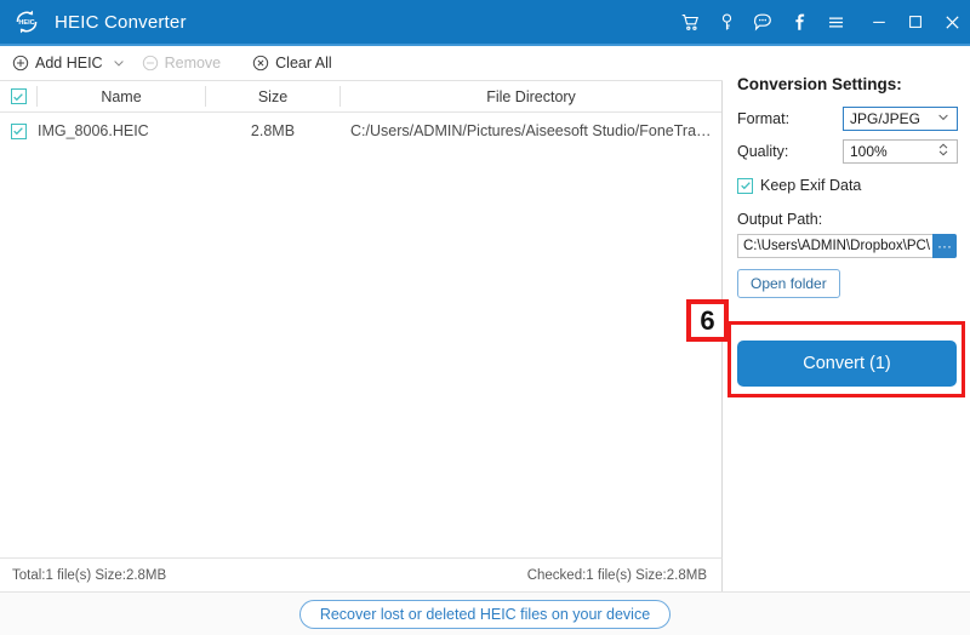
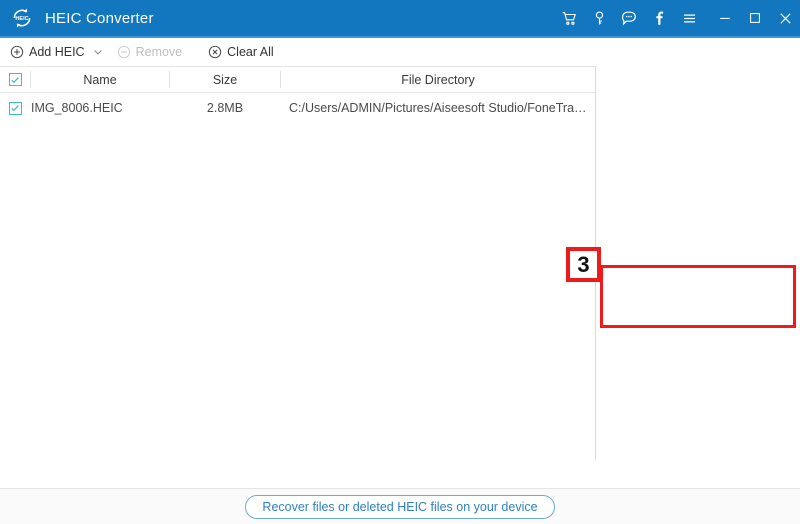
  HEIC Converter
  Add HEIC
  Remove
  Clear All
  Name
  Size
  File Directory
  IMG_8006.HEIC
  2.8MB
  C:/Users/ADMIN/Pictures/Aiseesoft Studio/FoneTrans/I
- Total:1 file(s) Size:2.8MB
- Checked:1 file(s) Size:2.8MB
- Conversion Settings:
- Format:
- JPG/JPEG
- Quality:
- 100%
- Keep Exif Data
- Output Path:
- C:\Users\ADMIN\Dropbox\PC\
- ···
- Open folder
- Convert (1)
- 6
+ 3
- Recover lost or deleted HEIC files on your device
+ Recover files or deleted HEIC files on your device
